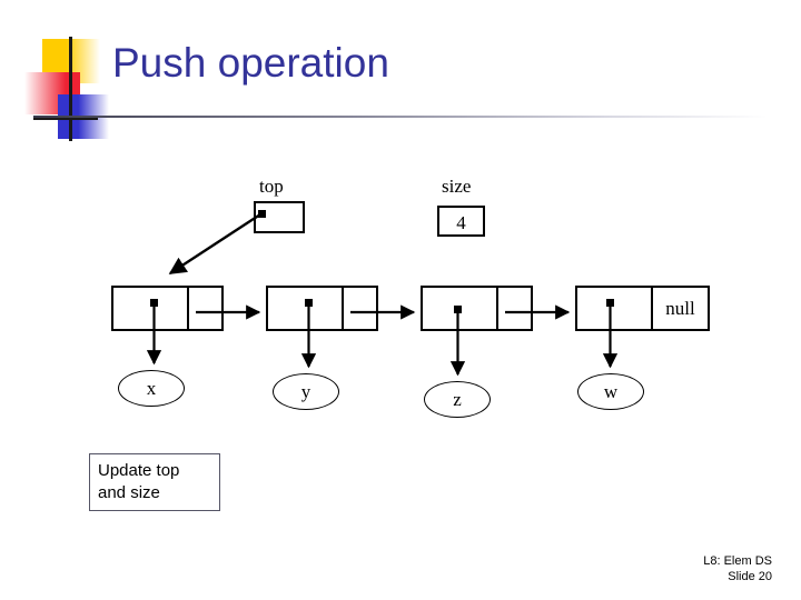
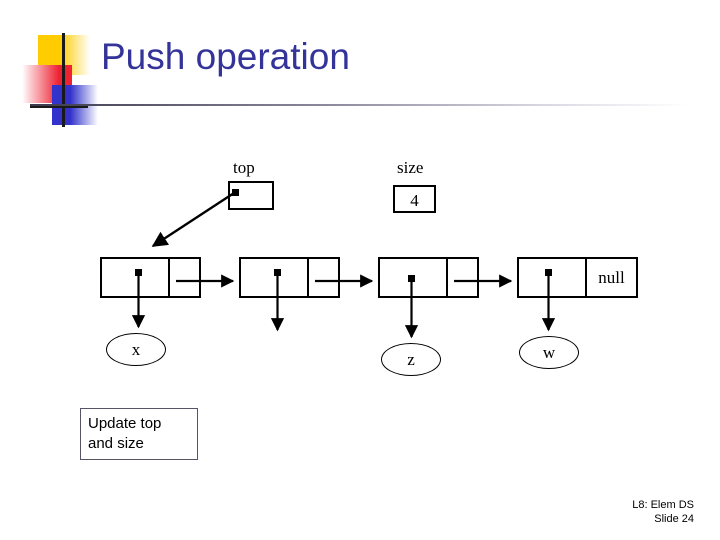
  Push operation
  top
  size
  4
  x
- y
  z
  null
  w
  Update top
  and size
  L8: Elem DS
- Slide 20
+ Slide 24
